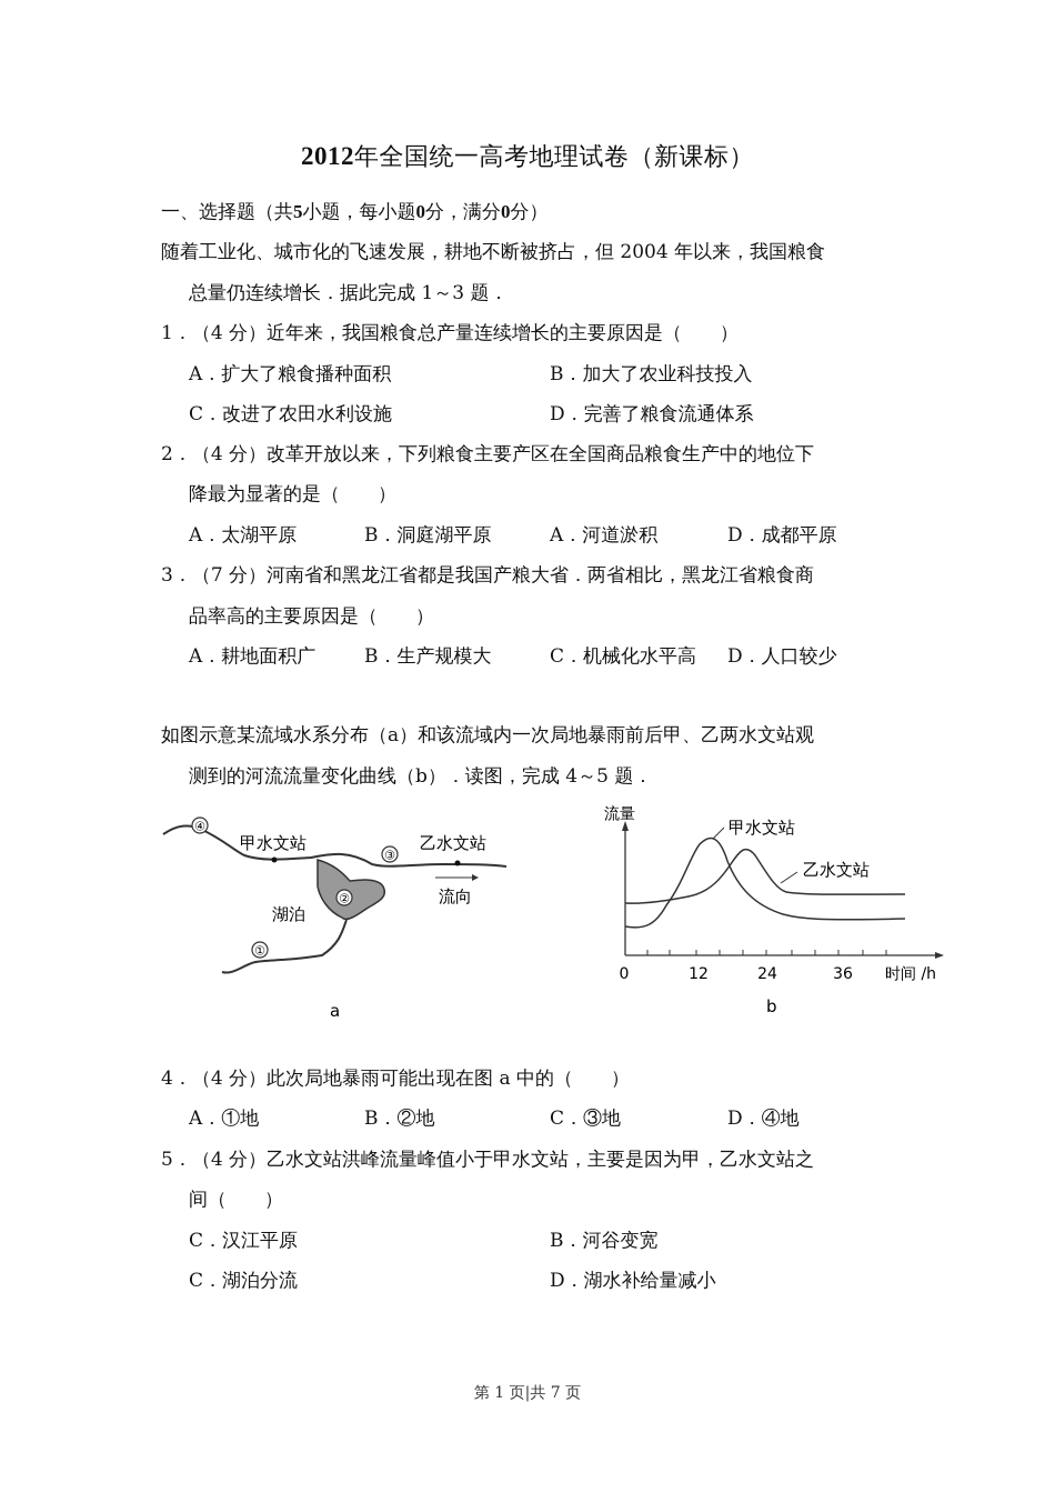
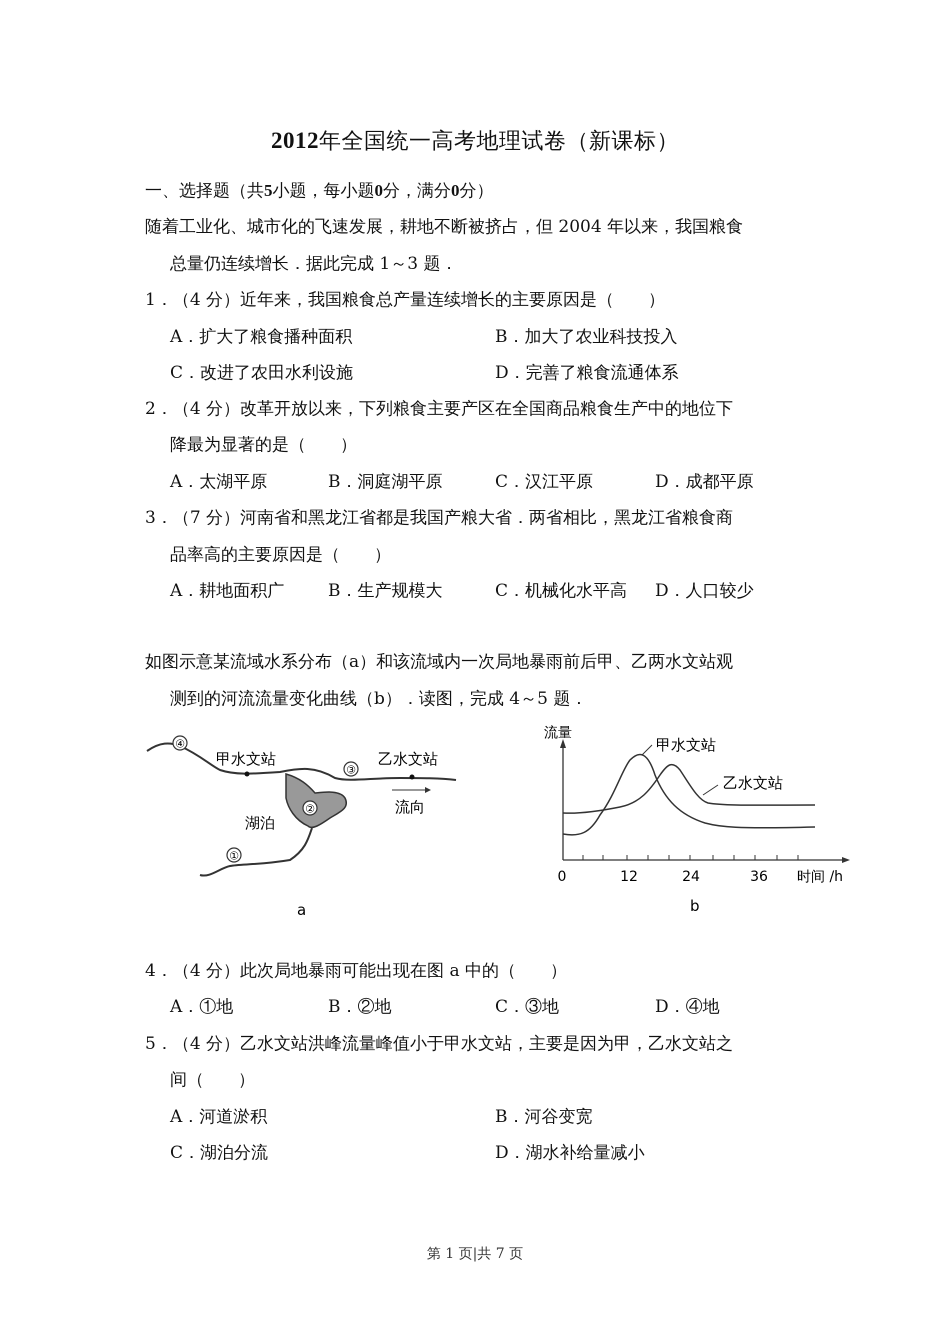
  2012年全国统一高考地理试卷（新课标）
  一、选择题（共5小题，每小题0分，满分0分）
  随着工业化、城市化的飞速发展，耕地不断被挤占，但 2004 年以来，我国粮食
  总量仍连续增长．据此完成 1～3 题．
  1．（4 分）近年来，我国粮食总产量连续增长的主要原因是（ ）
  A．扩大了粮食播种面积
  B．加大了农业科技投入
  C．改进了农田水利设施
  D．完善了粮食流通体系
  2．（4 分）改革开放以来，下列粮食主要产区在全国商品粮食生产中的地位下
  降最为显著的是（ ）
  A．太湖平原
  B．洞庭湖平原
- A．河道淤积
+ C．汉江平原
  D．成都平原
  3．（7 分）河南省和黑龙江省都是我国产粮大省．两省相比，黑龙江省粮食商
  品率高的主要原因是（ ）
  A．耕地面积广
  B．生产规模大
  C．机械化水平高
  D．人口较少
  如图示意某流域水系分布（a）和该流域内一次局地暴雨前后甲、乙两水文站观
  测到的河流流量变化曲线（b）．读图，完成 4～5 题．
  ④
  ③
  ②
  ①
  甲水文站
  乙水文站
  湖泊
  流向
  a
  甲水文站
  乙水文站
  流量
  0
  12
  24
  36
  时间 /h
  b
  4．（4 分）此次局地暴雨可能出现在图 a 中的（ ）
  A．①地
  B．②地
  C．③地
  D．④地
  5．（4 分）乙水文站洪峰流量峰值小于甲水文站，主要是因为甲，乙水文站之
  间（ ）
- C．汉江平原
+ A．河道淤积
  B．河谷变宽
  C．湖泊分流
  D．湖水补给量减小
  第 1 页|共 7 页
